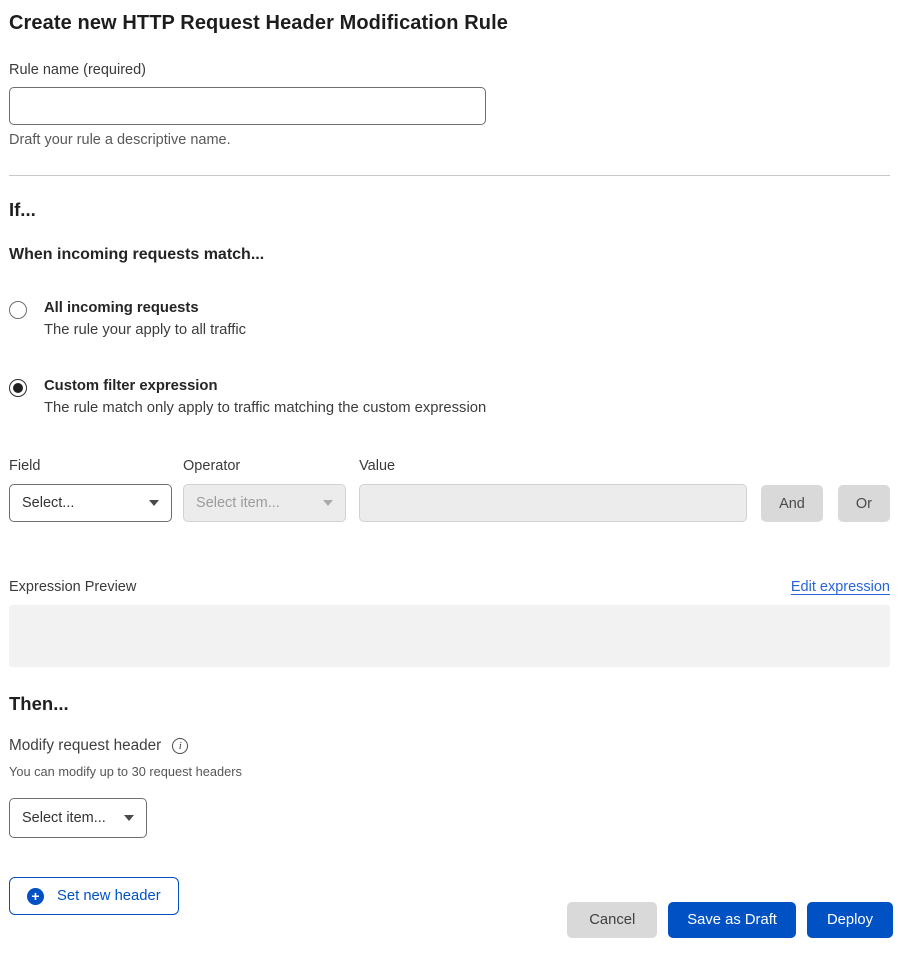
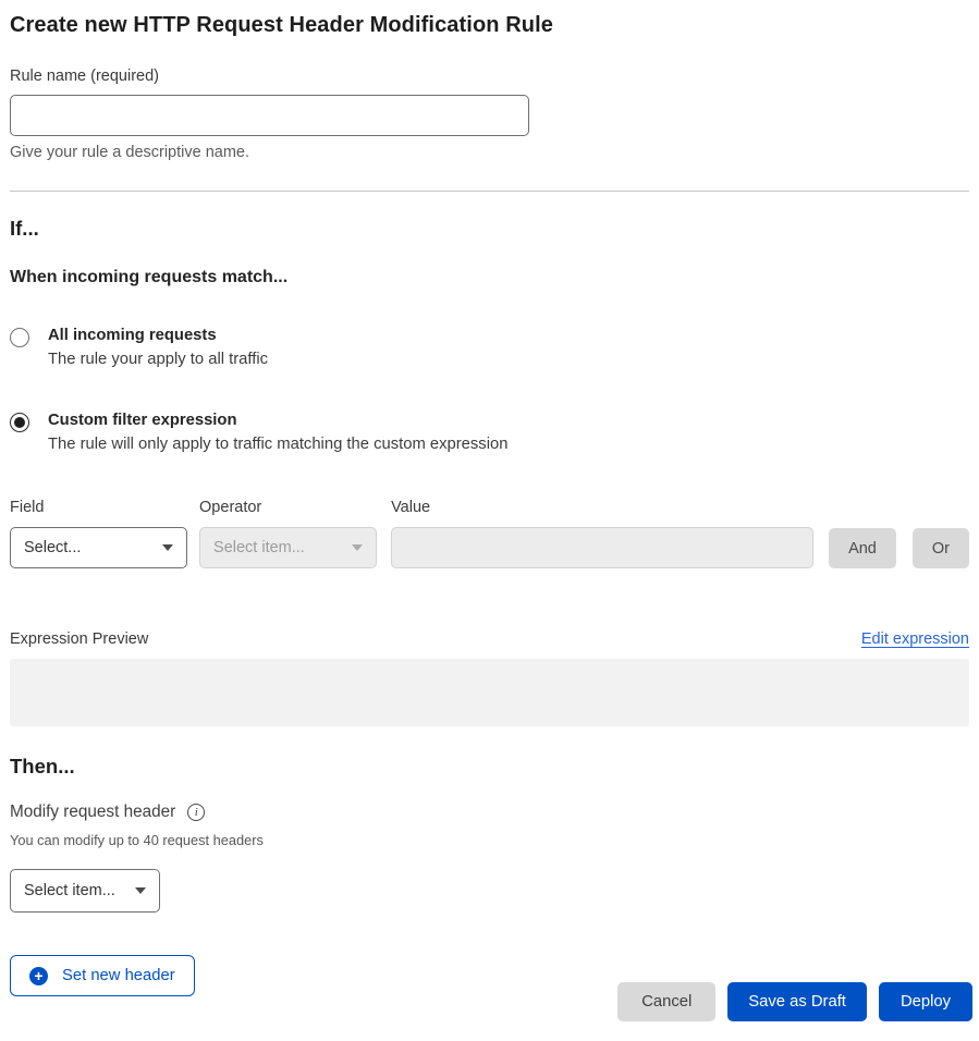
  Create new HTTP Request Header Modification Rule
  Rule name (required)
- Draft your rule a descriptive name.
+ Give your rule a descriptive name.
  If...
  When incoming requests match...
  All incoming requests
  The rule your apply to all traffic
  Custom filter expression
- The rule match only apply to traffic matching the custom expression
+ The rule will only apply to traffic matching the custom expression
  Field
  Select...
  Operator
  Select item...
  Value
  And
  Or
  Expression Preview
  Edit expression
  Then...
  Modify request header
  i
- You can modify up to 30 request headers
+ You can modify up to 40 request headers
  Select item...
  +
  Set new header
  Cancel
  Save as Draft
  Deploy
